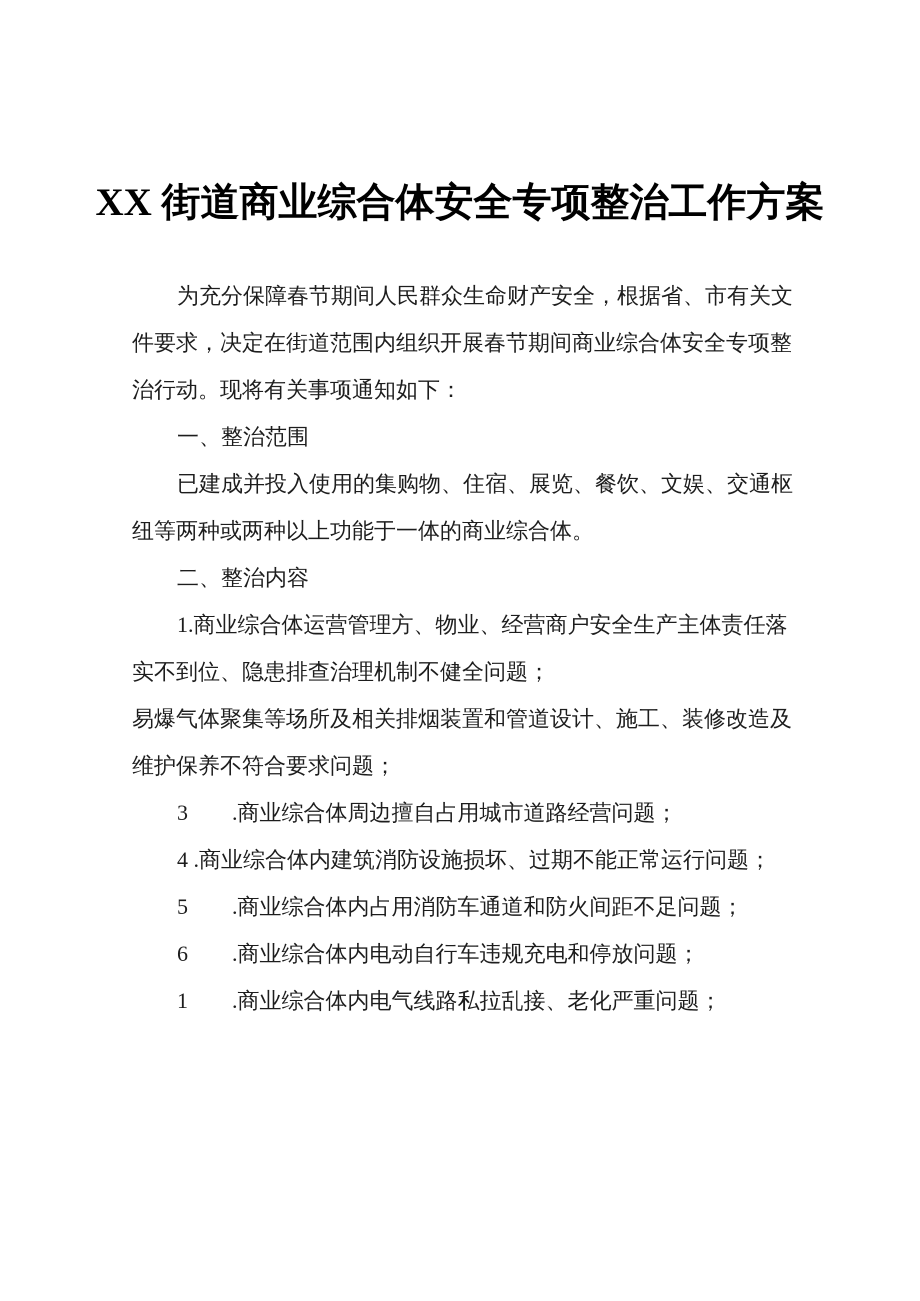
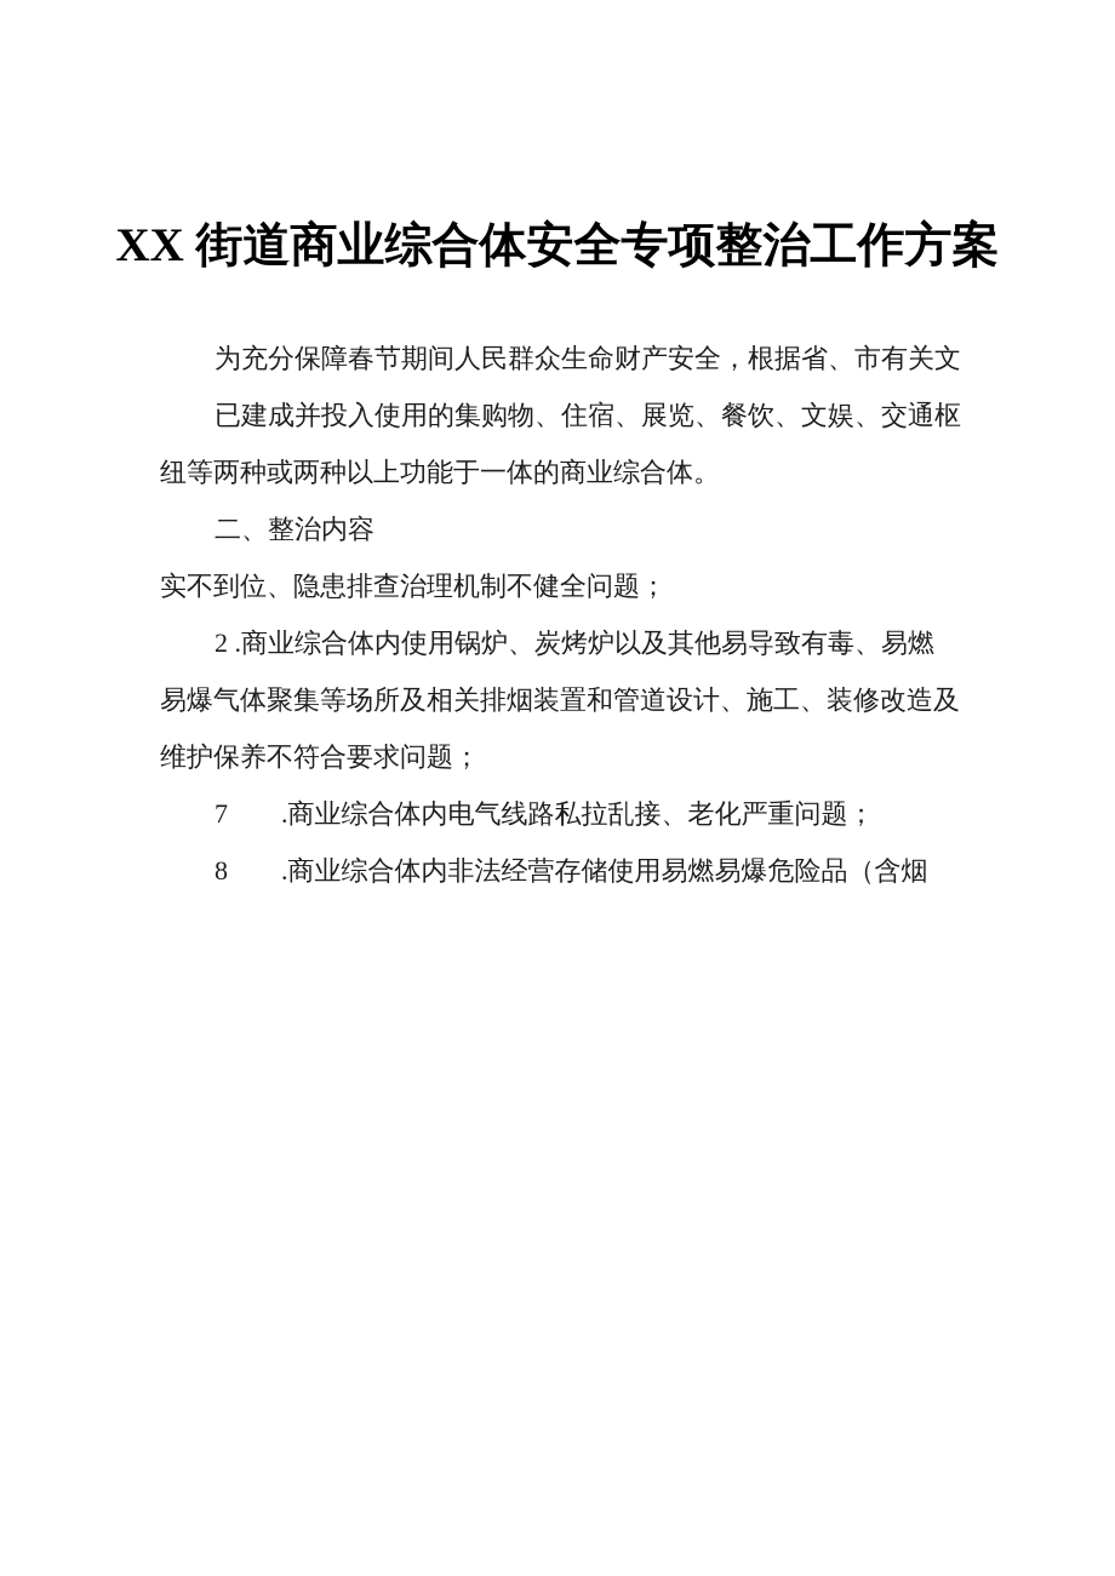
  XX 街道商业综合体安全专项整治工作方案
  为充分保障春节期间人民群众生命财产安全，根据省、市有关文
- 件要求，决定在街道范围内组织开展春节期间商业综合体安全专项整
- 治行动。现将有关事项通知如下：
- 一、整治范围
  已建成并投入使用的集购物、住宿、展览、餐饮、文娱、交通枢
  纽等两种或两种以上功能于一体的商业综合体。
  二、整治内容
- 1.商业综合体运营管理方、物业、经营商户安全生产主体责任落
  实不到位、隐患排查治理机制不健全问题；
+ 2 .商业综合体内使用锅炉、炭烤炉以及其他易导致有毒、易燃
  易爆气体聚集等场所及相关排烟装置和管道设计、施工、装修改造及
  维护保养不符合要求问题；
- 3 .商业综合体周边擅自占用城市道路经营问题；
- 4 .商业综合体内建筑消防设施损坏、过期不能正常运行问题；
- 5 .商业综合体内占用消防车通道和防火间距不足问题；
- 6 .商业综合体内电动自行车违规充电和停放问题；
- 1 .商业综合体内电气线路私拉乱接、老化严重问题；
+ 7 .商业综合体内电气线路私拉乱接、老化严重问题；
+ 8 .商业综合体内非法经营存储使用易燃易爆危险品（含烟
